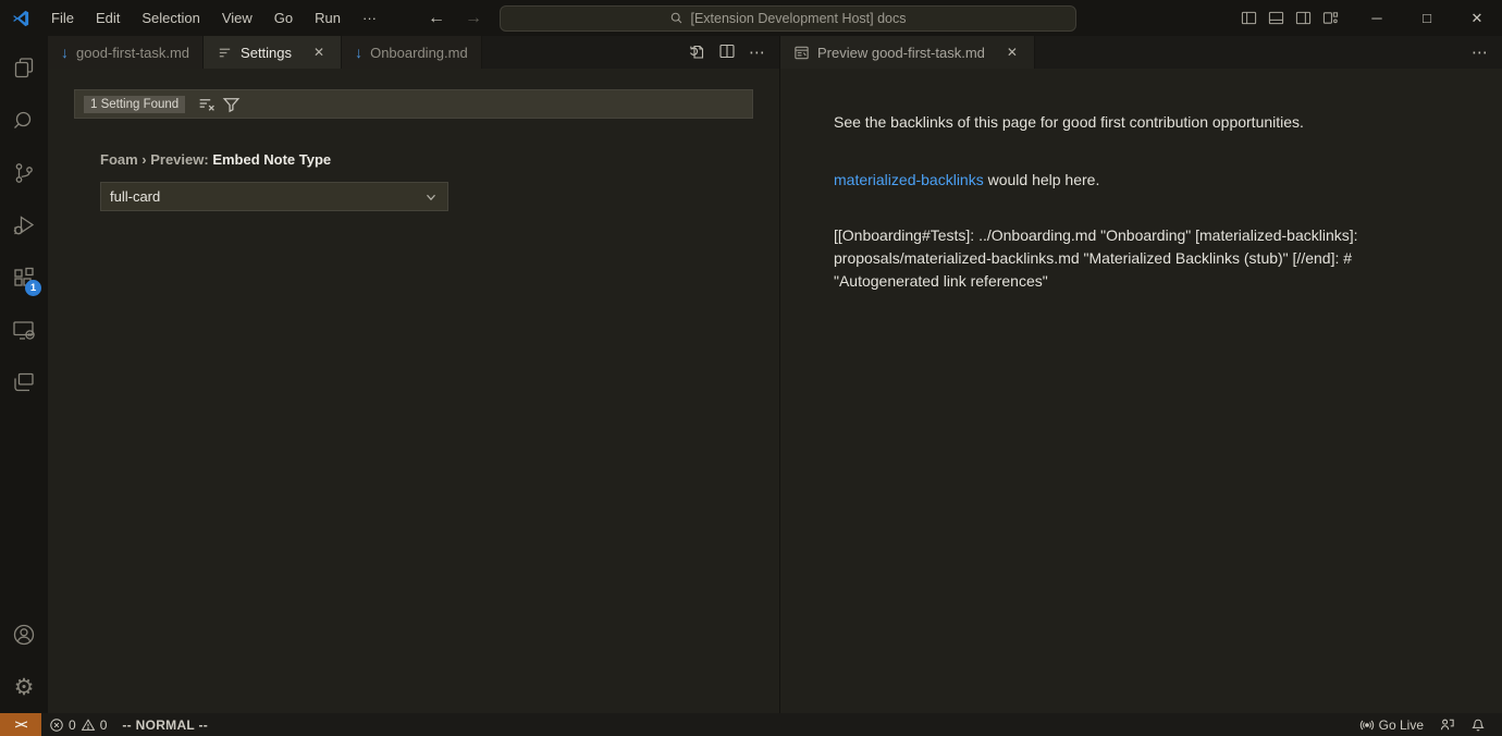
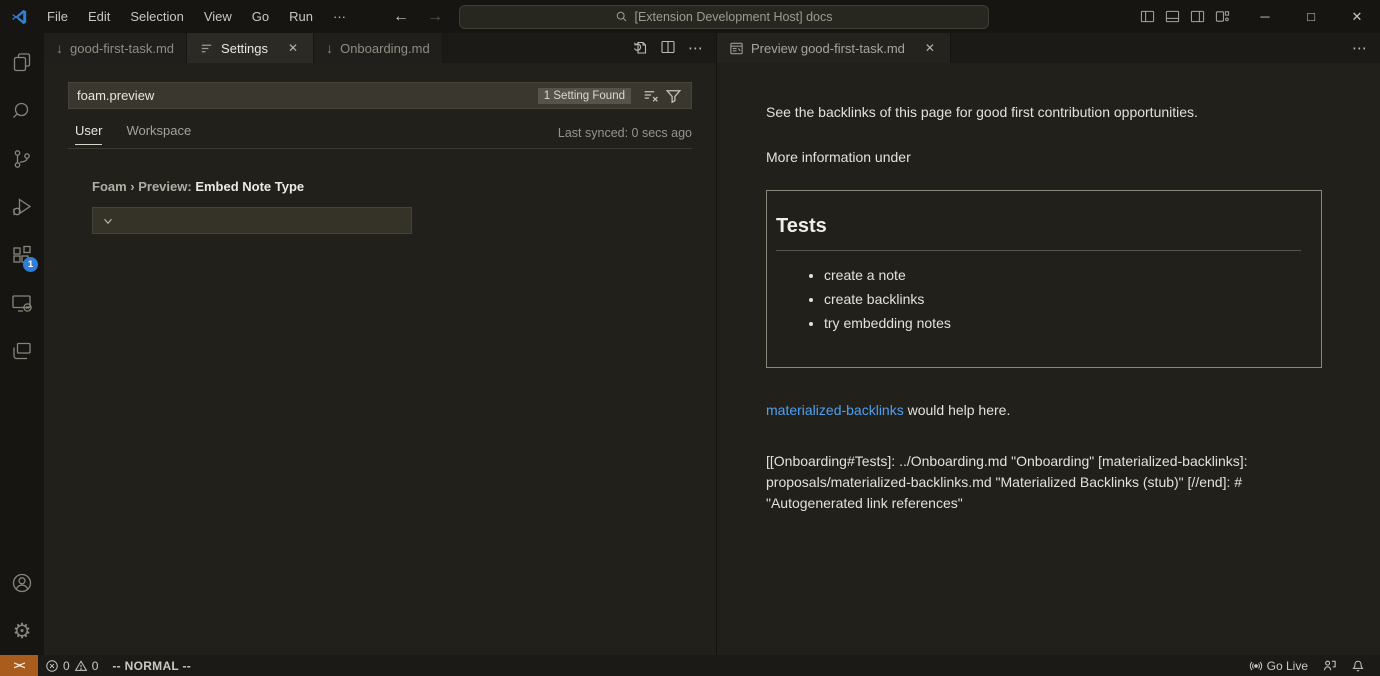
  File
  Edit
  Selection
  View
  Go
  Run
  ···
  ←
  →
  [Extension Development Host] docs
  ─
  □
  ✕
  1
  ⚙
  ↓
  good-first-task.md
  Settings
  ✕
  ↓
  Onboarding.md
  ⋯
+ foam.preview
  1 Setting Found
+ User
+ Workspace
+ Last synced: 0 secs ago
  Foam › Preview: Embed Note Type
- full-card
  Preview good-first-task.md
  ✕
  ⋯
  See the backlinks of this page for good first contribution opportunities.
+ More information under
+ Tests
+ create a note
+ create backlinks
+ try embedding notes
  materialized-backlinks would help here.
  [[Onboarding#Tests]: ../Onboarding.md "Onboarding" [materialized-backlinks]: proposals/materialized-backlinks.md "Materialized Backlinks (stub)" [//end]: # "Autogenerated link references"
  ><
  0
  0
  -- NORMAL --
  Go Live
